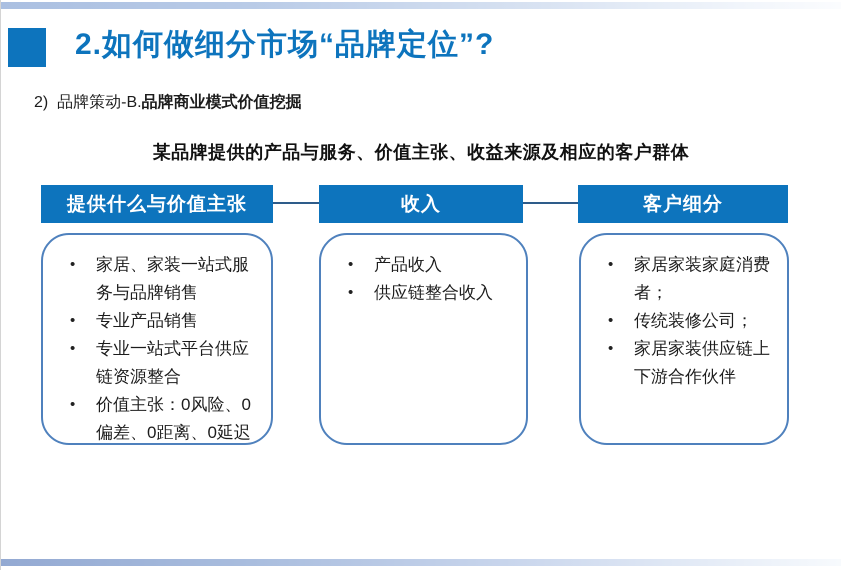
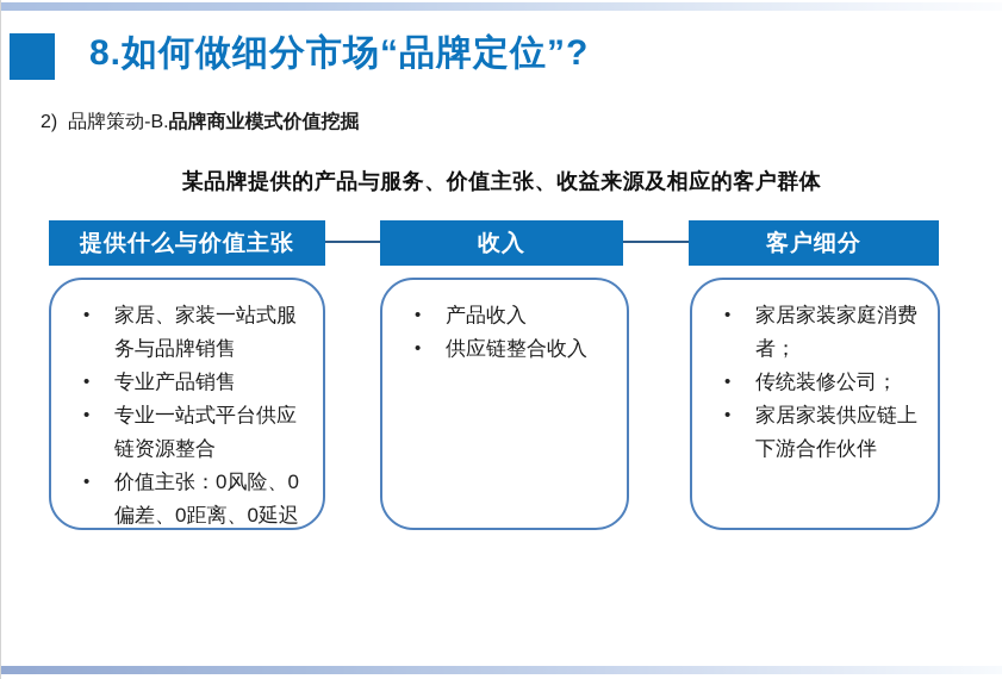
- 2.如何做细分市场“品牌定位”?
+ 8.如何做细分市场“品牌定位”?
  2) 品牌策动-B.品牌商业模式价值挖掘
  某品牌提供的产品与服务、价值主张、收益来源及相应的客户群体
  提供什么与价值主张
  收入
  客户细分
  家居、家装一站式服
  务与品牌销售
  专业产品销售
  专业一站式平台供应
  链资源整合
  价值主张：0风险、0
  偏差、0距离、0延迟
  产品收入
  供应链整合收入
  家居家装家庭消费
  者；
  传统装修公司；
  家居家装供应链上
  下游合作伙伴
